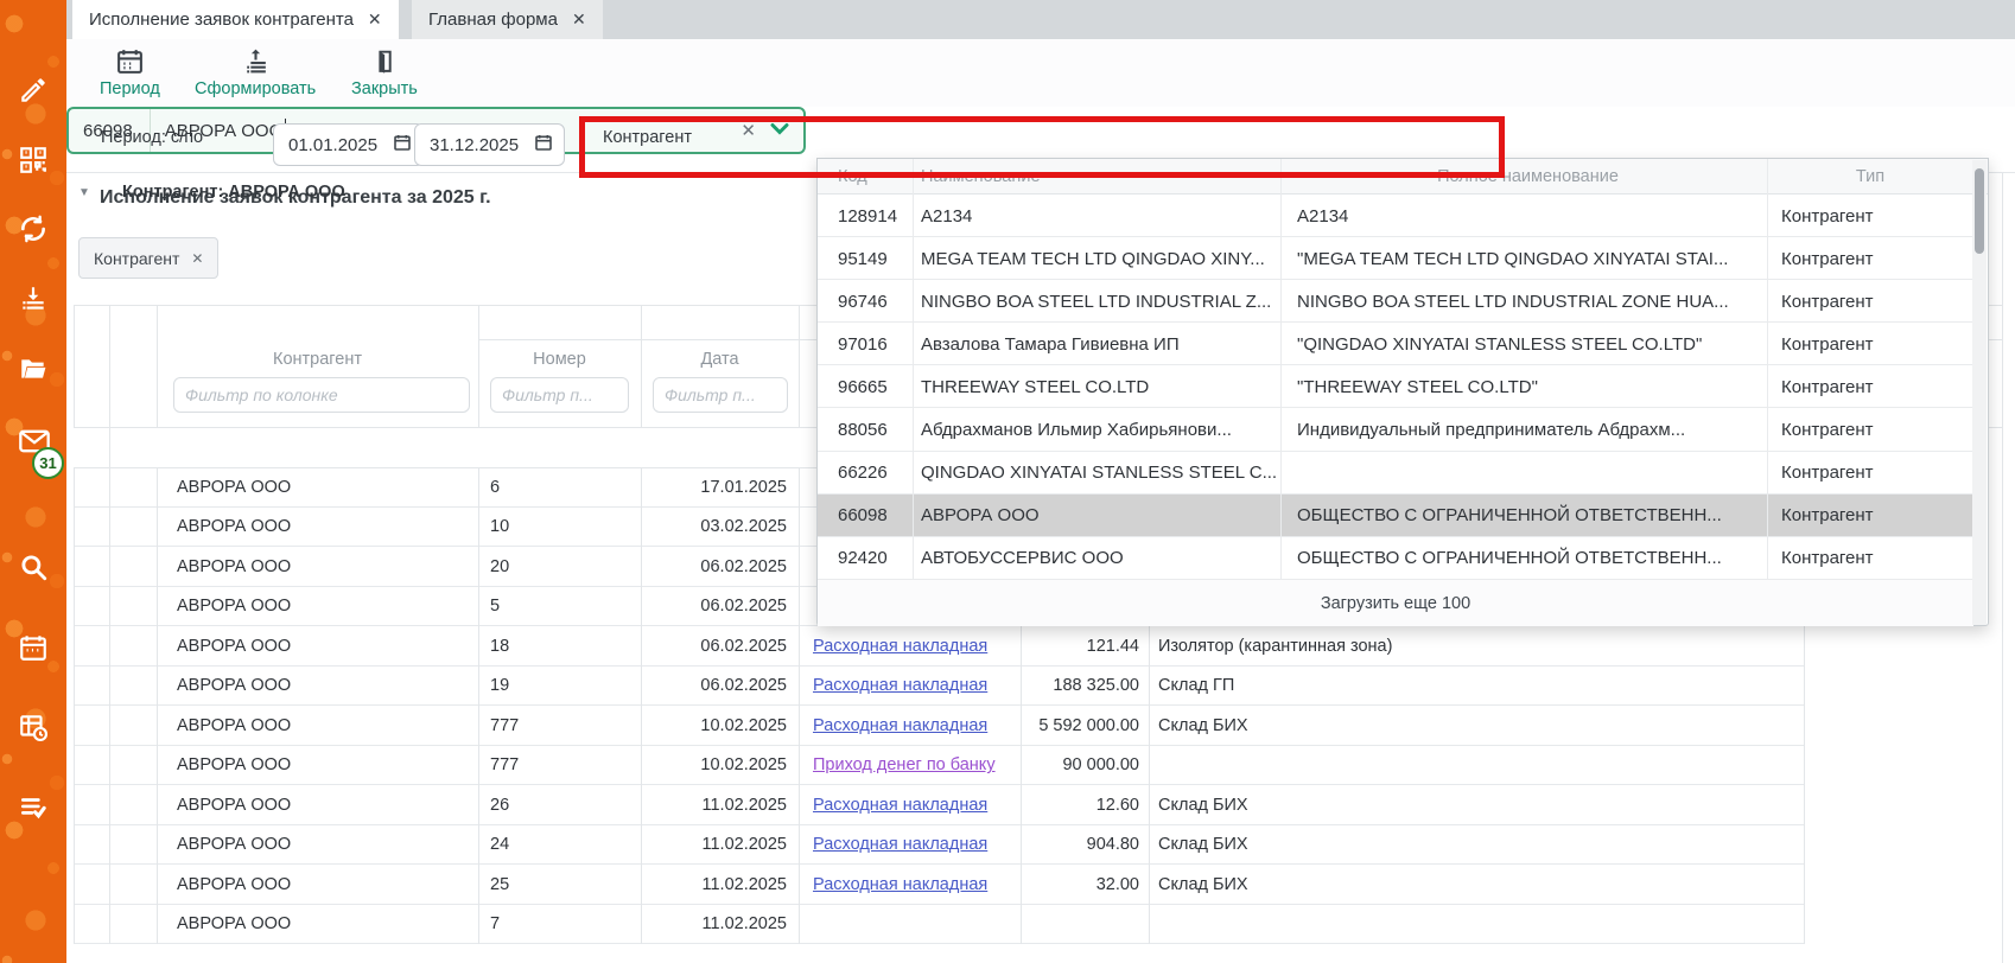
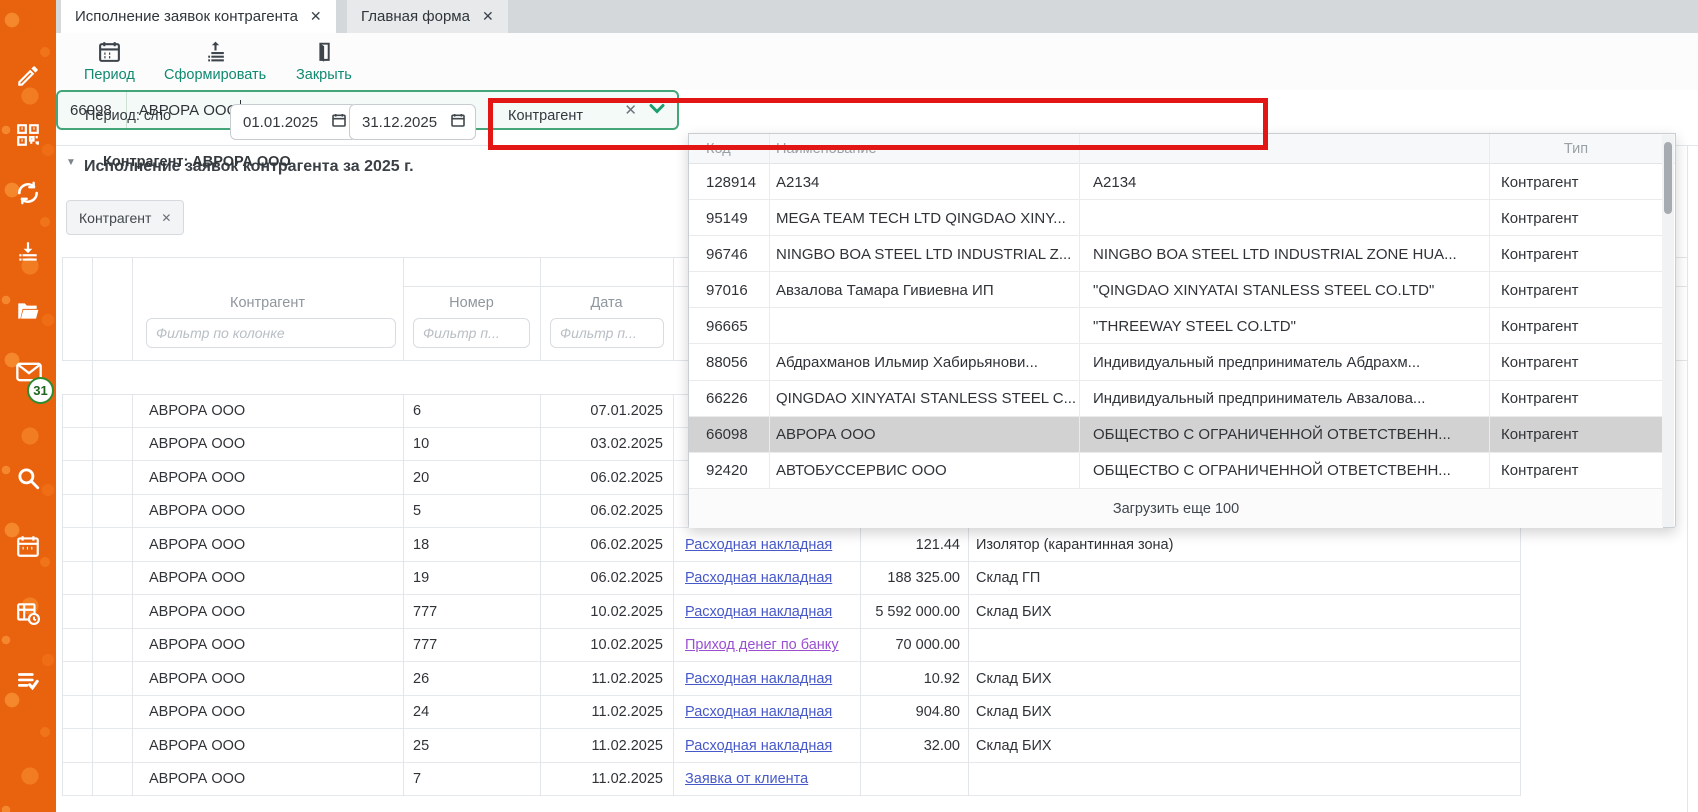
  31
  Исполнение заявок контрагента
  ✕
  Главная форма
  ✕
  Период
  Сформировать
  Закрыть
  Период: с/по
  01.01.2025
  31.12.2025
  Контрагент
  66098
  АВРОРА ОО
  ✕
  Исполнение заявок контрагента за 2025 г.
  Контрагент
  ✕
  Контрагент
  Номер
  Дата
  Фильтр по колонке
  Фильтр п...
  Фильтр п...
  ▼
  Контрагент: АВРОРА ООО
  АВРОРА ООО
  6
- 17.01.2025
+ 07.01.2025
  АВРОРА ООО
  10
  03.02.2025
  АВРОРА ООО
  20
  06.02.2025
  АВРОРА ООО
  5
  06.02.2025
  АВРОРА ООО
  18
  06.02.2025
  Расходная накладная
  121.44
  Изолятор (карантинная зона)
  АВРОРА ООО
  19
  06.02.2025
  Расходная накладная
  188 325.00
  Склад ГП
  АВРОРА ООО
  777
  10.02.2025
  Расходная накладная
  5 592 000.00
  Склад БИХ
  АВРОРА ООО
  777
  10.02.2025
  Приход денег по банку
- 90 000.00
+ 70 000.00
  АВРОРА ООО
  26
  11.02.2025
  Расходная накладная
- 12.60
+ 10.92
  Склад БИХ
  АВРОРА ООО
  24
  11.02.2025
  Расходная накладная
  904.80
  Склад БИХ
  АВРОРА ООО
  25
  11.02.2025
  Расходная накладная
  32.00
  Склад БИХ
  АВРОРА ООО
  7
  11.02.2025
+ Заявка от клиента
  Код
  Наименование
- Полное наименование
  Тип
  128914
  A2134
  A2134
  Контрагент
  95149
  MEGA TEAM TECH LTD QINGDAO XINY...
- "MEGA TEAM TECH LTD QINGDAO XINYATAI STAI...
  Контрагент
  96746
  NINGBO BOA STEEL LTD INDUSTRIAL Z...
  NINGBO BOA STEEL LTD INDUSTRIAL ZONE HUA...
  Контрагент
  97016
  Авзалова Тамара Гивиевна ИП
  "QINGDAO XINYATAI STANLESS STEEL CO.LTD"
  Контрагент
  96665
- THREEWAY STEEL CO.LTD
  "THREEWAY STEEL CO.LTD"
  Контрагент
  88056
  Абдрахманов Ильмир Хабирьянови...
  Индивидуальный предприниматель Абдрахм...
  Контрагент
  66226
  QINGDAO XINYATAI STANLESS STEEL C...
+ Индивидуальный предприниматель Авзалова...
  Контрагент
  66098
  АВРОРА ООО
  ОБЩЕСТВО С ОГРАНИЧЕННОЙ ОТВЕТСТВЕНН...
  Контрагент
  92420
  АВТОБУССЕРВИС ООО
  ОБЩЕСТВО С ОГРАНИЧЕННОЙ ОТВЕТСТВЕНН...
  Контрагент
  Загрузить еще 100
